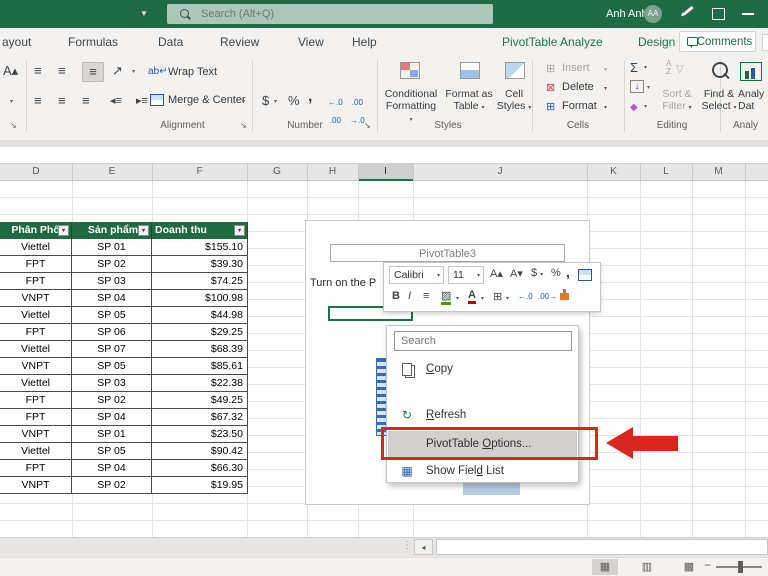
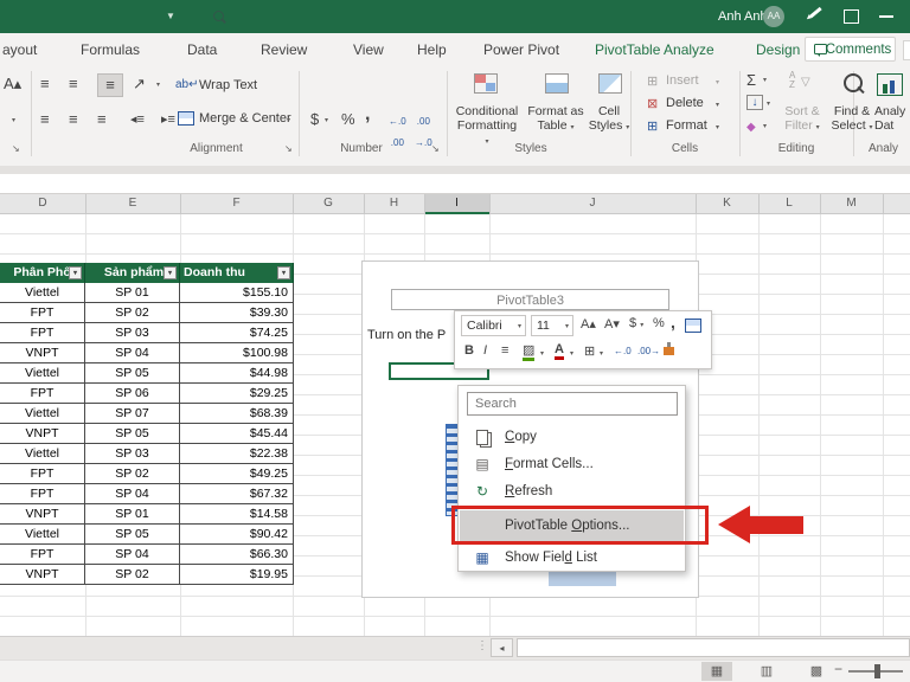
  ▼
- Search (Alt+Q)
  Anh An
  AA
  ayout
  Formulas
  Data
  Review
  View
  Help
+ Power Pivot
  PivotTable Analyze
  Design
  Comments
  A▴
  ↘
  ≡
  ≡
  ≡
  ↗
  ≡
  ≡
  ≡
  ◂≡
  ▸≡
  ab↵
  Wrap Text
  Merge & Center
  Alignment
  ↘
  $
  %
  ,
  ←.0
  .00
  .00
  →.0
  Number
  ↘
  Conditional
  Formatting
  Format as
  Table
  Cell
  Styles
  Styles
  ⊞
  Insert
  ⊠
  Delete
  ⊞
  Format
  Cells
  Σ
  ↓
  ◆
  A
  Z
  ▽
  Sort &
  Filter
  Find &
  Select
  Editing
  Analy
  Dat
  Analy
  D
  E
  F
  G
  H
  I
  J
  K
  L
  M
  Phân Phố
  Sản phẩm
  Doanh thu
  Viettel
  SP 01
  $155.10
  FPT
  SP 02
  $39.30
  FPT
  SP 03
  $74.25
  VNPT
  SP 04
  $100.98
  Viettel
  SP 05
  $44.98
  FPT
  SP 06
  $29.25
  Viettel
  SP 07
  $68.39
  VNPT
  SP 05
- $85.61
+ $45.44
  Viettel
  SP 03
  $22.38
  FPT
  SP 02
  $49.25
  FPT
  SP 04
  $67.32
  VNPT
  SP 01
- $23.50
+ $14.58
  Viettel
  SP 05
  $90.42
  FPT
  SP 04
  $66.30
  VNPT
  SP 02
  $19.95
  PivotTable3
  Turn on the P
  Calibri
  11
  A▴
  A▾
  %
  ,
  B
  I
  ≡
  ▨
  A
  ⊞
  ←.0
  .00→
  Search
  Copy
+ ▤
+ Format Cells...
  ↻
  Refresh
  PivotTable Options...
  ▦
  Show Field List
  ⋮
  ◂
  ▦
  ▥
  ▩
  −
